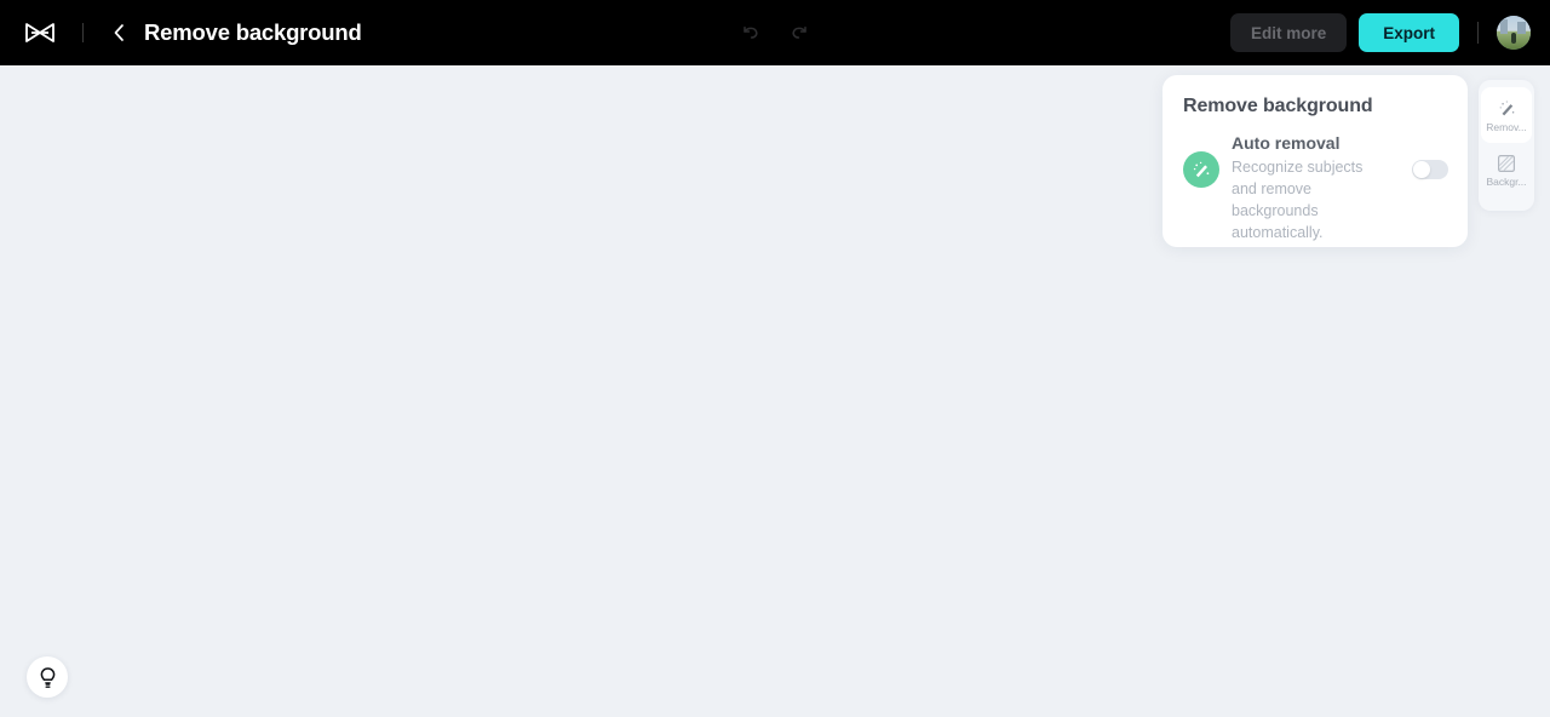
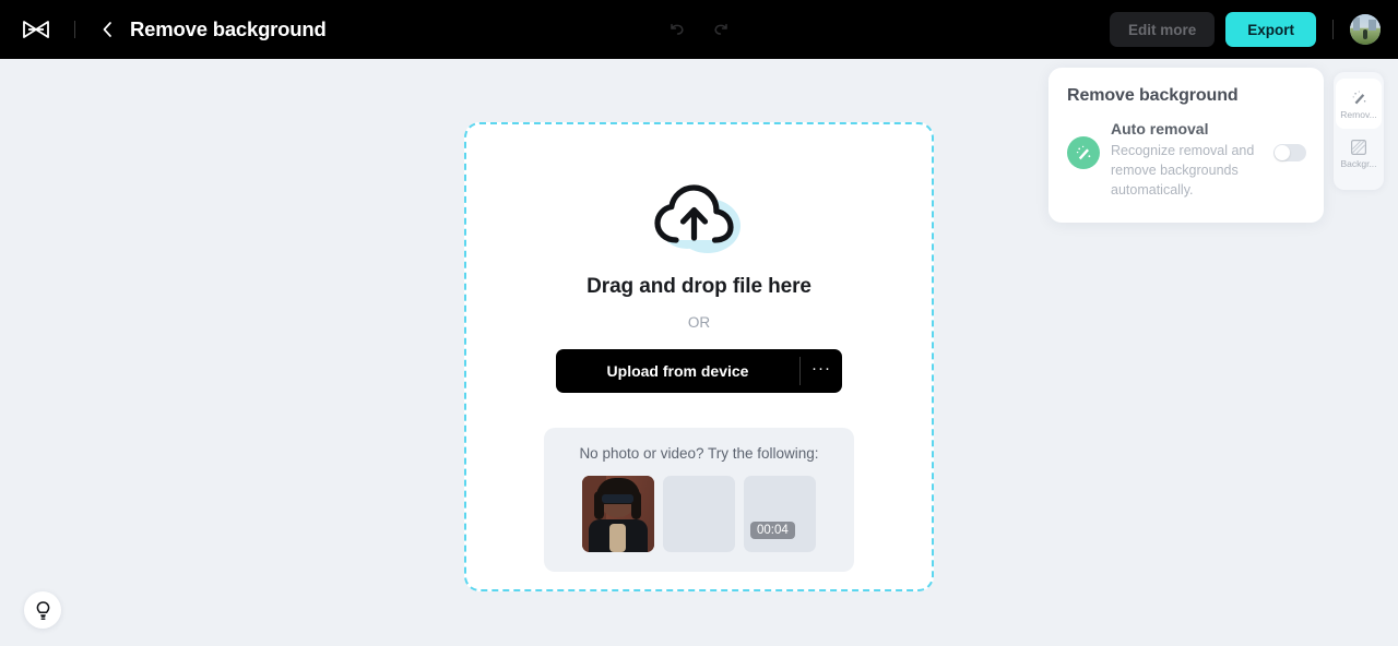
  Remove background
  Edit more
  Export
+ Drag and drop file here
+ OR
+ Upload from device
+ ···
+ No photo or video? Try the following:
+ 00:04
  Remove background
  Auto removal
- Recognize subjects and remove backgrounds automatically.
+ Recognize removal and remove backgrounds automatically.
  Remov...
  Backgr...
